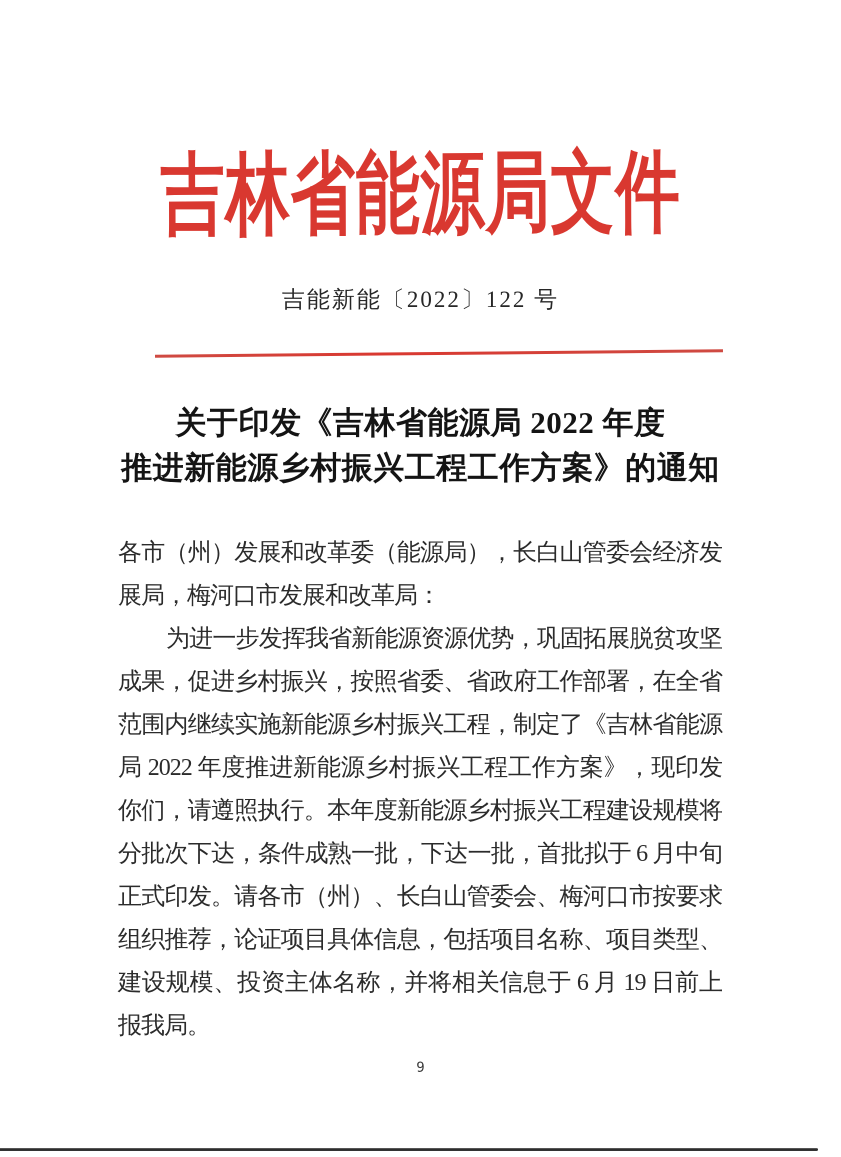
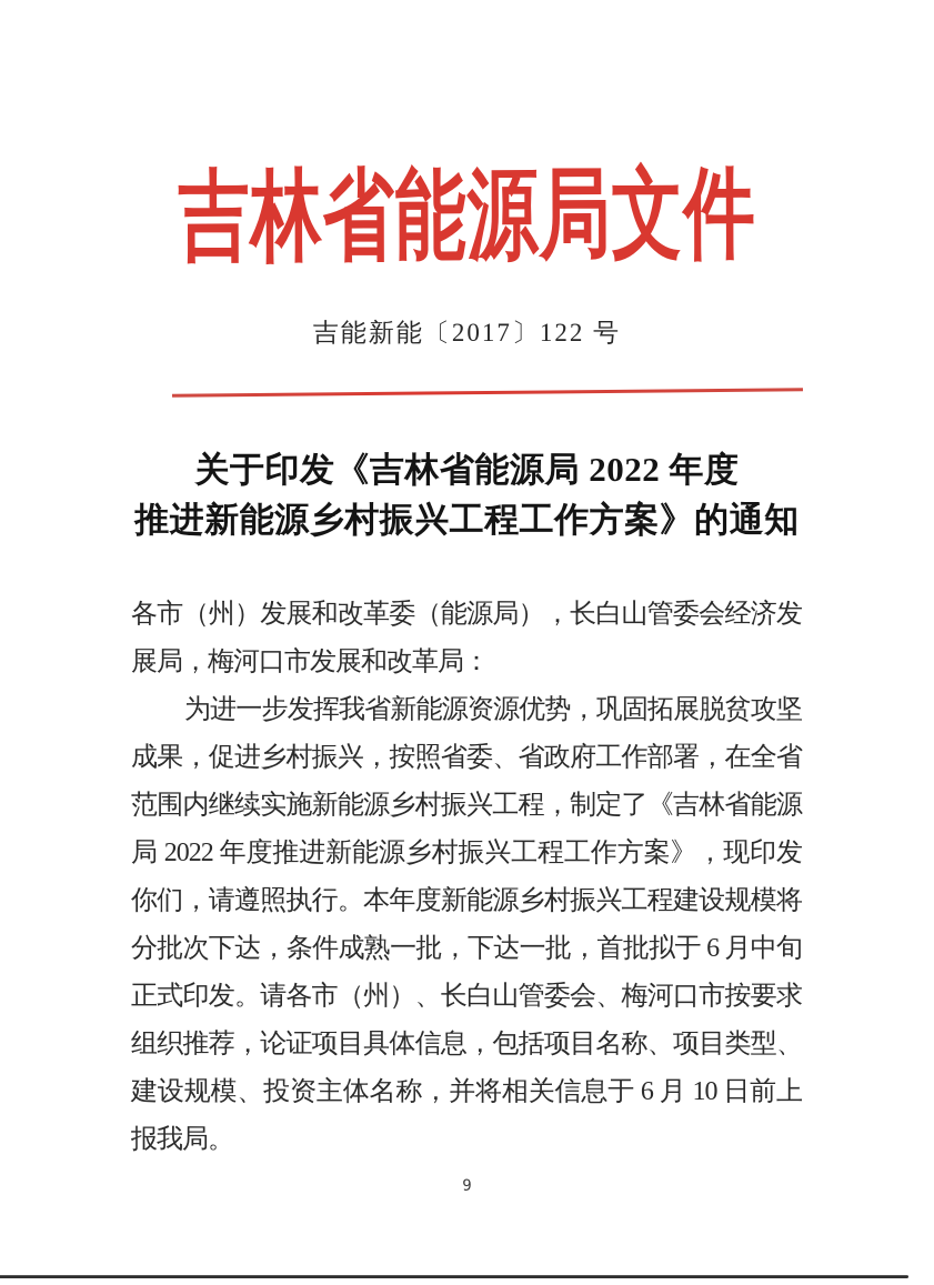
  吉林省能源局文件
- 吉能新能〔2022〕122 号
+ 吉能新能〔2017〕122 号
  关于印发《吉林省能源局 2022 年度
  推进新能源乡村振兴工程工作方案》的通知
  各市（州）发展和改革委（能源局），长白山管委会经济发展局，梅河口市发展和改革局：
- 为进一步发挥我省新能源资源优势，巩固拓展脱贫攻坚成果，促进乡村振兴，按照省委、省政府工作部署，在全省范围内继续实施新能源乡村振兴工程，制定了《吉林省能源局 2022 年度推进新能源乡村振兴工程工作方案》，现印发你们，请遵照执行。本年度新能源乡村振兴工程建设规模将分批次下达，条件成熟一批，下达一批，首批拟于 6 月中旬正式印发。请各市（州）、长白山管委会、梅河口市按要求组织推荐，论证项目具体信息，包括项目名称、项目类型、建设规模、投资主体名称，并将相关信息于 6 月 19 日前上报我局。
+ 为进一步发挥我省新能源资源优势，巩固拓展脱贫攻坚成果，促进乡村振兴，按照省委、省政府工作部署，在全省范围内继续实施新能源乡村振兴工程，制定了《吉林省能源局 2022 年度推进新能源乡村振兴工程工作方案》，现印发你们，请遵照执行。本年度新能源乡村振兴工程建设规模将分批次下达，条件成熟一批，下达一批，首批拟于 6 月中旬正式印发。请各市（州）、长白山管委会、梅河口市按要求组织推荐，论证项目具体信息，包括项目名称、项目类型、建设规模、投资主体名称，并将相关信息于 6 月 10 日前上报我局。
  9
